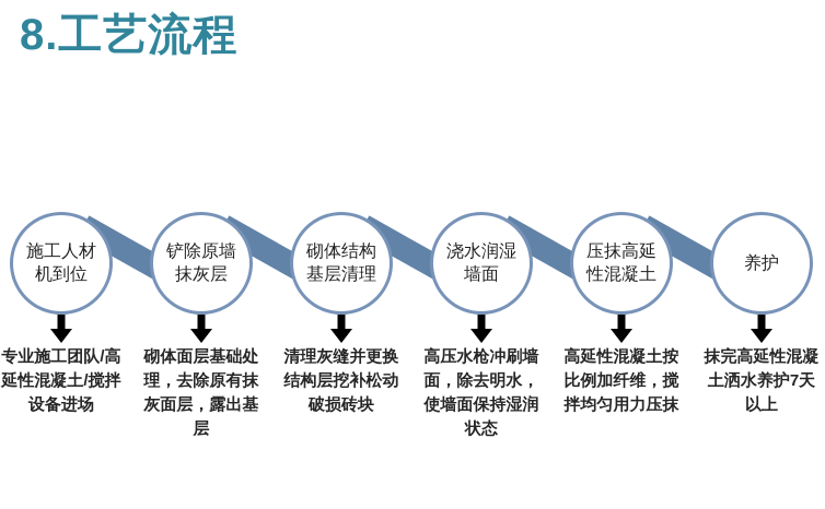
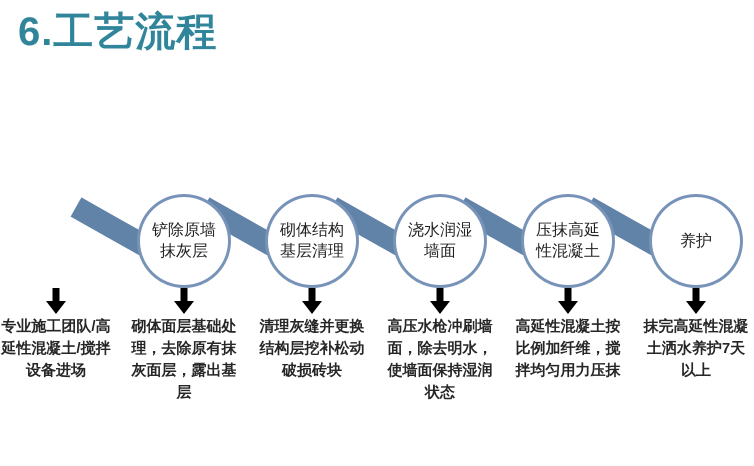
- 8.工艺流程
+ 6.工艺流程
- 施工人材
- 机到位
  铲除原墙
  抹灰层
  砌体结构
  基层清理
  浇水润湿
  墙面
  压抹高延
  性混凝土
  养护
  专业施工团队/高
  延性混凝土/搅拌
  设备进场
  砌体面层基础处
  理，去除原有抹
  灰面层，露出基
  层
  清理灰缝并更换
  结构层挖补松动
  破损砖块
  高压水枪冲刷墙
  面，除去明水，
  使墙面保持湿润
  状态
  高延性混凝土按
  比例加纤维，搅
  拌均匀用力压抹
  抹完高延性混凝
  土洒水养护7天
  以上
